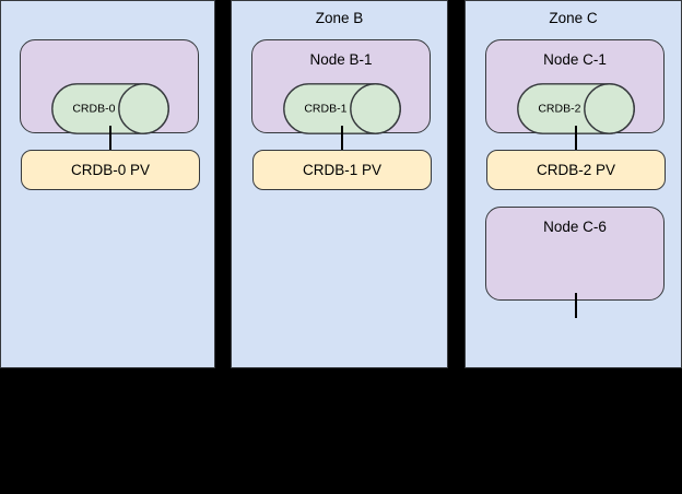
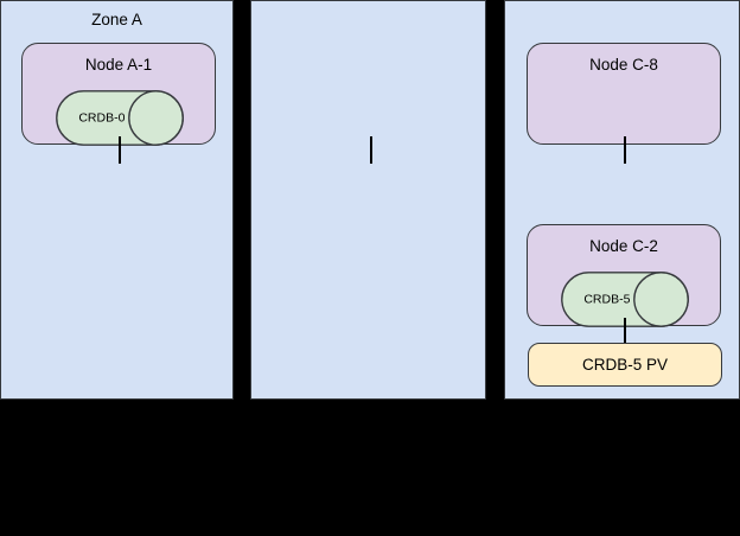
+ Zone A
+ Node A-1
  CRDB-0
- CRDB-0 PV
- Zone B
- Node B-1
- CRDB-1
- CRDB-1 PV
- Zone C
- Node C-1
+ Node C-8
- CRDB-2
- CRDB-2 PV
- Node C-6
+ Node C-2
+ CRDB-5
+ CRDB-5 PV
